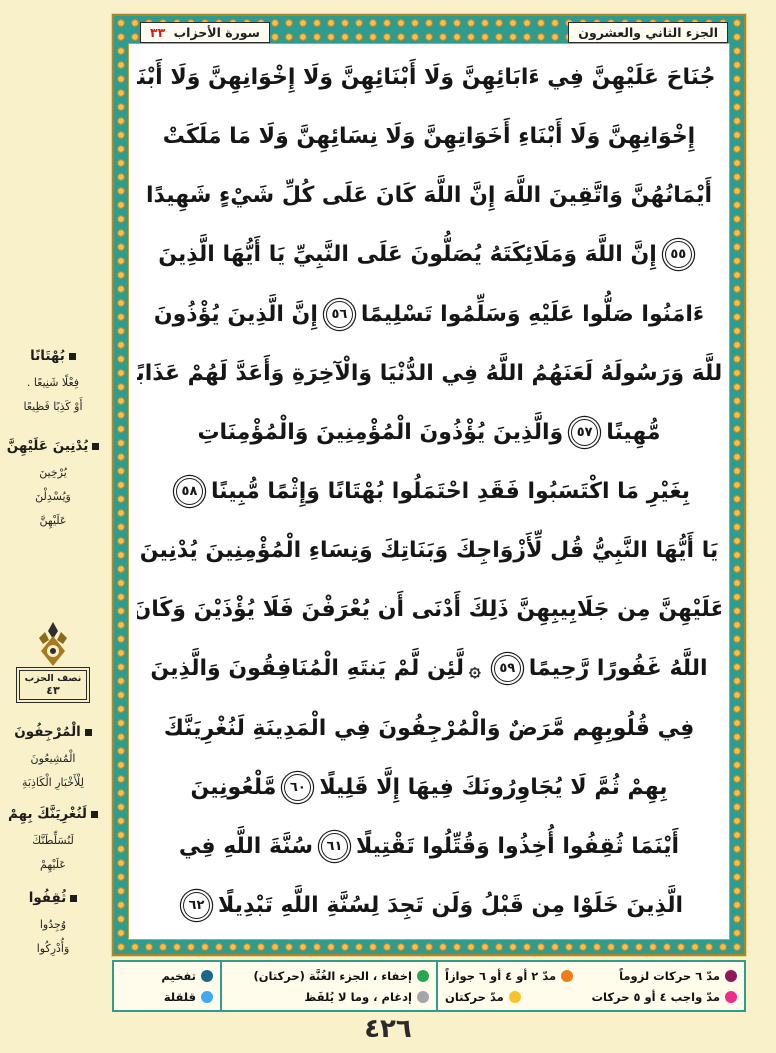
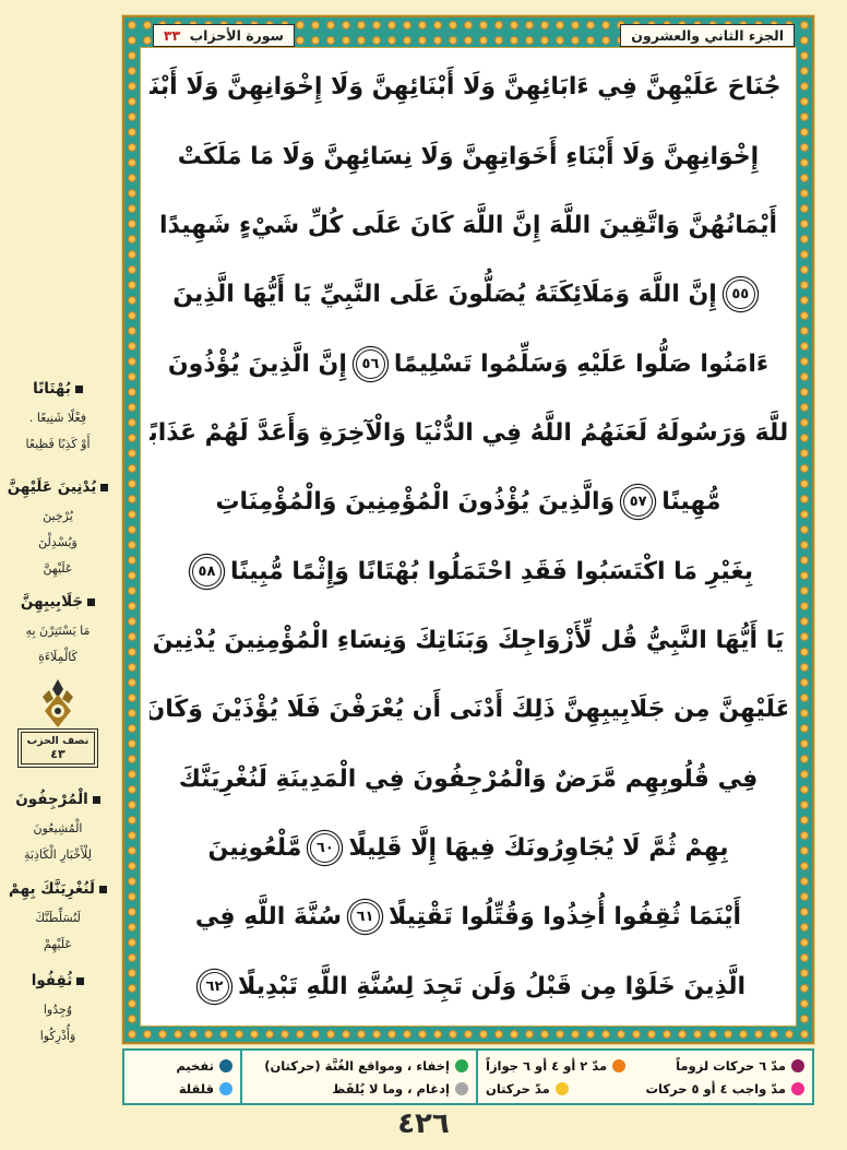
  الجزء الثاني والعشرون
  سورة الأحزاب ٣٣
  جُنَاحَ عَلَيْهِنَّ فِي ءَابَائِهِنَّ وَلَا أَبْنَائِهِنَّ وَلَا إِخْوَانِهِنَّ وَلَا أَبْنَ
  إِخْوَانِهِنَّ وَلَا أَبْنَاءِ أَخَوَاتِهِنَّ وَلَا نِسَائِهِنَّ وَلَا مَا مَلَكَتْ
  أَيْمَانُهُنَّ وَاتَّقِينَ اللَّهَ إِنَّ اللَّهَ كَانَ عَلَى كُلِّ شَيْءٍ شَهِيدًا
  ٥٥
  إِنَّ اللَّهَ وَمَلَائِكَتَهُ يُصَلُّونَ عَلَى النَّبِيِّ يَا أَيُّهَا الَّذِينَ
  ءَامَنُوا صَلُّوا عَلَيْهِ وَسَلِّمُوا تَسْلِيمًا
  ٥٦
  إِنَّ الَّذِينَ يُؤْذُونَ
  للَّهَ وَرَسُولَهُ لَعَنَهُمُ اللَّهُ فِي الدُّنْيَا وَالْآخِرَةِ وَأَعَدَّ لَهُمْ عَذَابً
  مُّهِينًا
  ٥٧
  وَالَّذِينَ يُؤْذُونَ الْمُؤْمِنِينَ وَالْمُؤْمِنَاتِ
  بِغَيْرِ مَا اكْتَسَبُوا فَقَدِ احْتَمَلُوا بُهْتَانًا وَإِثْمًا مُّبِينًا
  ٥٨
  يَا أَيُّهَا النَّبِيُّ قُل لِّأَزْوَاجِكَ وَبَنَاتِكَ وَنِسَاءِ الْمُؤْمِنِينَ يُدْنِينَ
  عَلَيْهِنَّ مِن جَلَابِيبِهِنَّ ذَلِكَ أَدْنَى أَن يُعْرَفْنَ فَلَا يُؤْذَيْنَ وَكَانَ
- اللَّهُ غَفُورًا رَّحِيمًا
- ٥٩
- ۞
- لَّئِن لَّمْ يَنتَهِ الْمُنَافِقُونَ وَالَّذِينَ
  فِي قُلُوبِهِم مَّرَضٌ وَالْمُرْجِفُونَ فِي الْمَدِينَةِ لَنُغْرِيَنَّكَ
  بِهِمْ ثُمَّ لَا يُجَاوِرُونَكَ فِيهَا إِلَّا قَلِيلًا
  ٦٠
  مَّلْعُونِينَ
  أَيْنَمَا ثُقِفُوا أُخِذُوا وَقُتِّلُوا تَقْتِيلًا
  ٦١
  سُنَّةَ اللَّهِ فِي
  الَّذِينَ خَلَوْا مِن قَبْلُ وَلَن تَجِدَ لِسُنَّةِ اللَّهِ تَبْدِيلًا
  ٦٢
  بُهْتَانًا
  فِعْلًا شَنِيعًا .
  أَوْ كَذِبًا فَظِيعًا
  يُدْنِينَ عَلَيْهِنَّ
  يُرْخِينَ
  وَيُسْدِلْنَ
  عَلَيْهِنَّ
+ جَلَابِيبِهِنَّ
+ مَا يَسْتَتِرْنَ بِهِ
+ كَالْمِلَاءَةِ
  نصف الحزب
  ٤٣
  الْمُرْجِفُونَ
  الْمُشِيعُونَ
  لِلْأَخْبَارِ الْكَاذِبَةِ
  لَنُغْرِيَنَّكَ بِهِمْ
  لَنُسَلِّطَنَّكَ
  عَلَيْهِمْ
  ثُقِفُوا
  وُجِدُوا
  وَأُدْرِكُوا
  مدّ ٦ حركات لزوماً
  مدّ ٢ أو ٤ أو ٦ جوازاً
  مدّ واجب ٤ أو ٥ حركات
  مدّ حركتان
- إخفاء ، الجزء الغُنَّة (حركتان)
+ إخفاء ، ومواقع الغُنَّة (حركتان)
  إدغام ، وما لا يُلفَظ
  تفخيم
  قلقلة
  ٤٢٦
